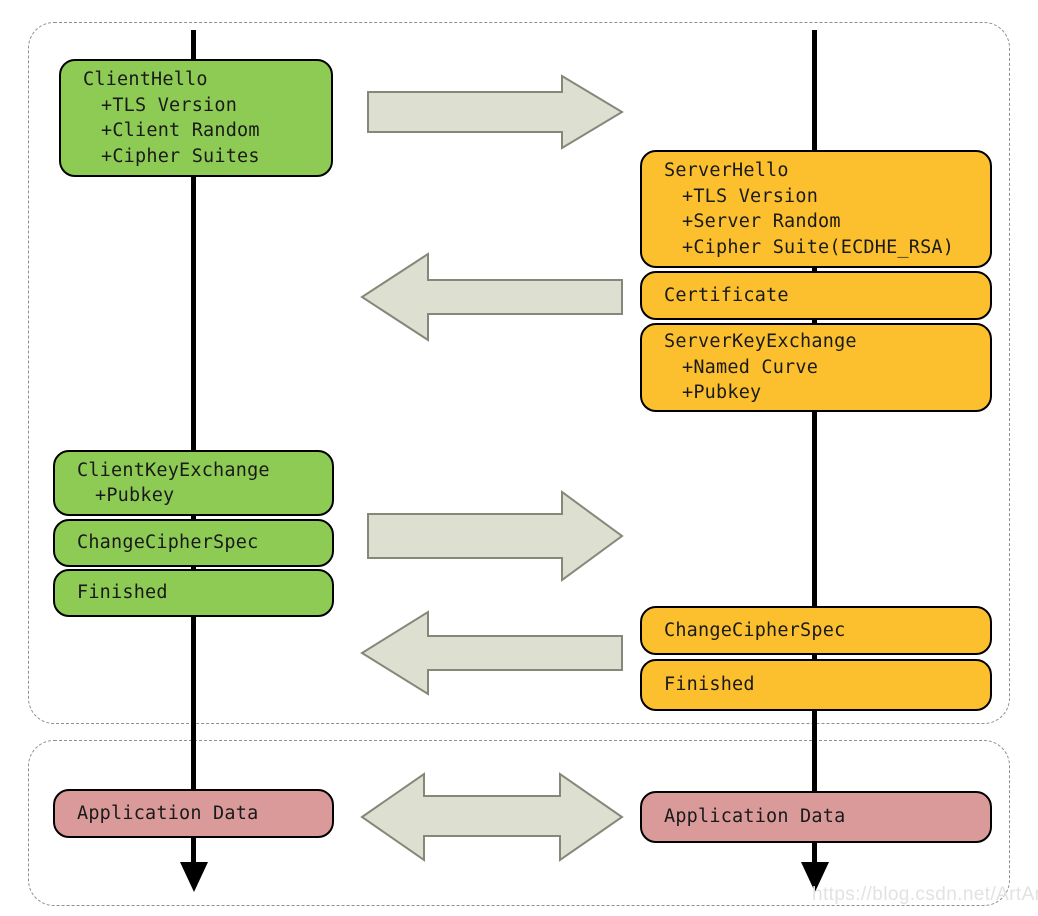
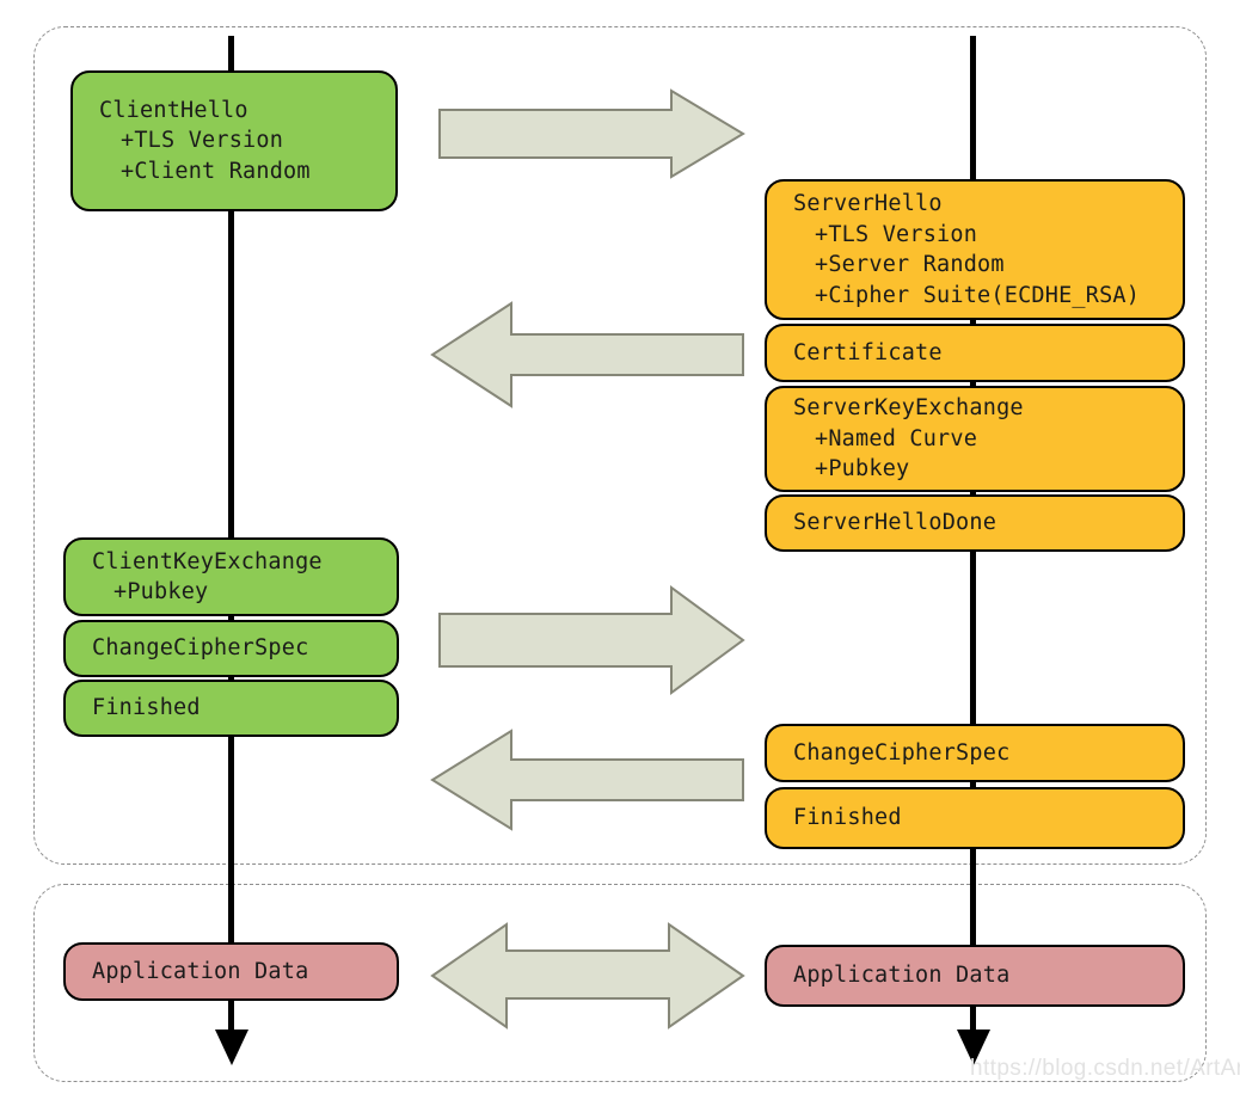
  ClientHello
  +TLS Version
  +Client Random
- +Cipher Suites
  ClientKeyExchange
  +Pubkey
  ChangeCipherSpec
  Finished
  ServerHello
  +TLS Version
  +Server Random
  +Cipher Suite(ECDHE_RSA)
  Certificate
  ServerKeyExchange
  +Named Curve
  +Pubkey
+ ServerHelloDone
  ChangeCipherSpec
  Finished
  Application Data
  Application Data
  https://blog.csdn.net/ArtA
